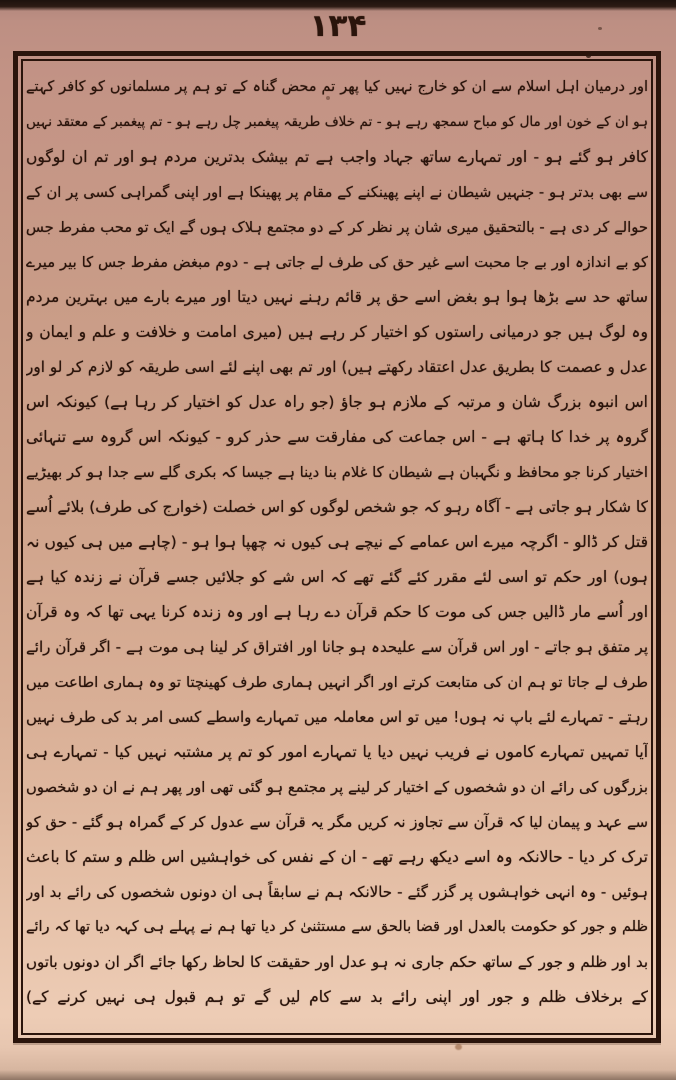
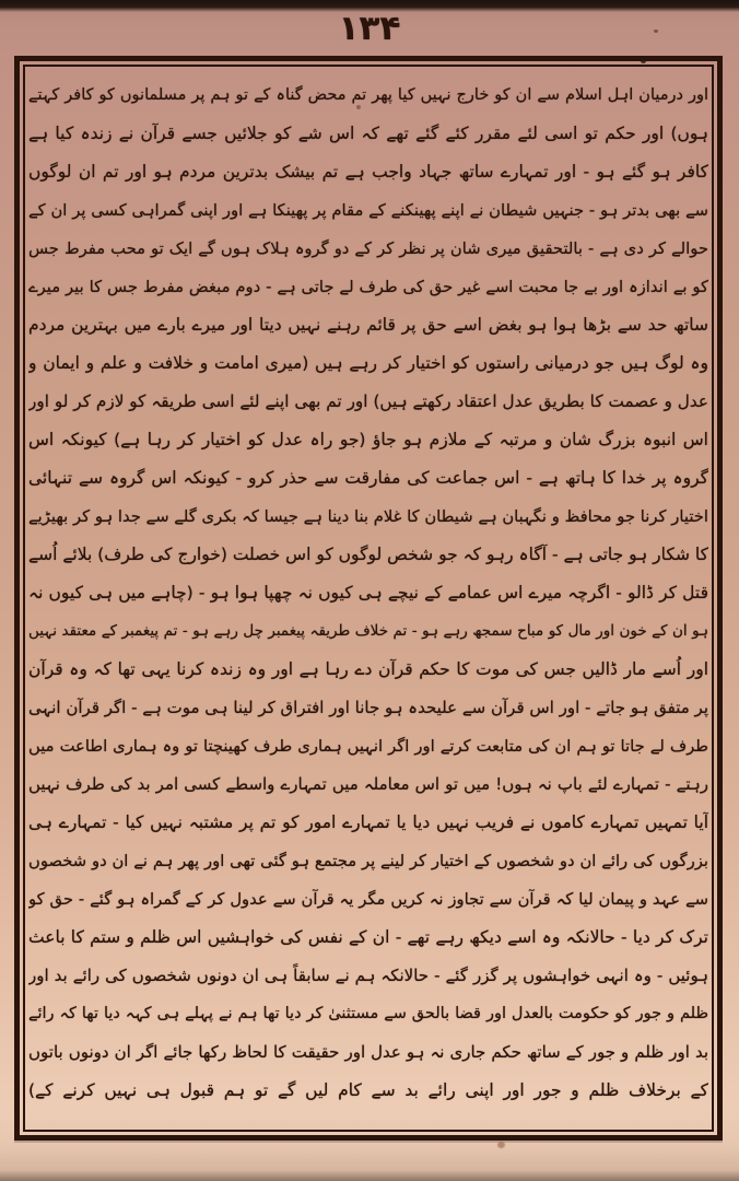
  ۱۳۴
  اور درمیان اہل اسلام سے ان کو خارج نہیں کیا پھر تم محض گناہ کے تو ہم پر مسلمانوں کو کافر کہتے
- ہو ان کے خون اور مال کو مباح سمجھ رہے ہو - تم خلاف طریقہ پیغمبر چل رہے ہو - تم پیغمبر کے معتقد نہیں
+ ہوں) اور حکم تو اسی لئے مقرر کئے گئے تھے کہ اس شے کو جلائیں جسے قرآن نے زندہ کیا ہے
  کافر ہو گئے ہو - اور تمہارے ساتھ جہاد واجب ہے تم بیشک بدترین مردم ہو اور تم ان لوگوں
  سے بھی بدتر ہو - جنہیں شیطان نے اپنے پھینکنے کے مقام پر پھینکا ہے اور اپنی گمراہی کسی پر ان کے
- حوالے کر دی ہے - بالتحقیق میری شان پر نظر کر کے دو مجتمع ہلاک ہوں گے ایک تو محب مفرط جس
+ حوالے کر دی ہے - بالتحقیق میری شان پر نظر کر کے دو گروہ ہلاک ہوں گے ایک تو محب مفرط جس
  کو بے اندازہ اور بے جا محبت اسے غیر حق کی طرف لے جاتی ہے - دوم مبغض مفرط جس کا بیر میرے
  ساتھ حد سے بڑھا ہوا ہو بغض اسے حق پر قائم رہنے نہیں دیتا اور میرے بارے میں بہترین مردم
  وہ لوگ ہیں جو درمیانی راستوں کو اختیار کر رہے ہیں (میری امامت و خلافت و علم و ایمان و
  عدل و عصمت کا بطریق عدل اعتقاد رکھتے ہیں) اور تم بھی اپنے لئے اسی طریقہ کو لازم کر لو اور
  اس انبوہ بزرگ شان و مرتبہ کے ملازم ہو جاؤ (جو راہ عدل کو اختیار کر رہا ہے) کیونکہ اس
  گروہ پر خدا کا ہاتھ ہے - اس جماعت کی مفارقت سے حذر کرو - کیونکہ اس گروہ سے تنہائی
  اختیار کرنا جو محافظ و نگہبان ہے شیطان کا غلام بنا دینا ہے جیسا کہ بکری گلے سے جدا ہو کر بھیڑیے
  کا شکار ہو جاتی ہے - آگاہ رہو کہ جو شخص لوگوں کو اس خصلت (خوارج کی طرف) بلائے اُسے
  قتل کر ڈالو - اگرچہ میرے اس عمامے کے نیچے ہی کیوں نہ چھپا ہوا ہو - (چاہے میں ہی کیوں نہ
- ہوں) اور حکم تو اسی لئے مقرر کئے گئے تھے کہ اس شے کو جلائیں جسے قرآن نے زندہ کیا ہے
+ ہو ان کے خون اور مال کو مباح سمجھ رہے ہو - تم خلاف طریقہ پیغمبر چل رہے ہو - تم پیغمبر کے معتقد نہیں
  اور اُسے مار ڈالیں جس کی موت کا حکم قرآن دے رہا ہے اور وہ زندہ کرنا یہی تھا کہ وہ قرآن
- پر متفق ہو جاتے - اور اس قرآن سے علیحدہ ہو جانا اور افتراق کر لینا ہی موت ہے - اگر قرآن رائے
+ پر متفق ہو جاتے - اور اس قرآن سے علیحدہ ہو جانا اور افتراق کر لینا ہی موت ہے - اگر قرآن انہی
  طرف لے جاتا تو ہم ان کی متابعت کرتے اور اگر انہیں ہماری طرف کھینچتا تو وہ ہماری اطاعت میں
  رہتے - تمہارے لئے باپ نہ ہوں! میں تو اس معاملہ میں تمہارے واسطے کسی امر بد کی طرف نہیں
  آیا تمہیں تمہارے کاموں نے فریب نہیں دیا یا تمہارے امور کو تم پر مشتبہ نہیں کیا - تمہارے ہی
  بزرگوں کی رائے ان دو شخصوں کے اختیار کر لینے پر مجتمع ہو گئی تھی اور پھر ہم نے ان دو شخصوں
  سے عہد و پیمان لیا کہ قرآن سے تجاوز نہ کریں مگر یہ قرآن سے عدول کر کے گمراہ ہو گئے - حق کو
  ترک کر دیا - حالانکہ وہ اسے دیکھ رہے تھے - ان کے نفس کی خواہشیں اس ظلم و ستم کا باعث
  ہوئیں - وہ انہی خواہشوں پر گزر گئے - حالانکہ ہم نے سابقاً ہی ان دونوں شخصوں کی رائے بد اور
  ظلم و جور کو حکومت بالعدل اور قضا بالحق سے مستثنیٰ کر دیا تھا ہم نے پہلے ہی کہہ دیا تھا کہ رائے
  بد اور ظلم و جور کے ساتھ حکم جاری نہ ہو عدل اور حقیقت کا لحاظ رکھا جائے اگر ان دونوں باتوں
  کے برخلاف ظلم و جور اور اپنی رائے بد سے کام لیں گے تو ہم قبول ہی نہیں کرنے کے)
